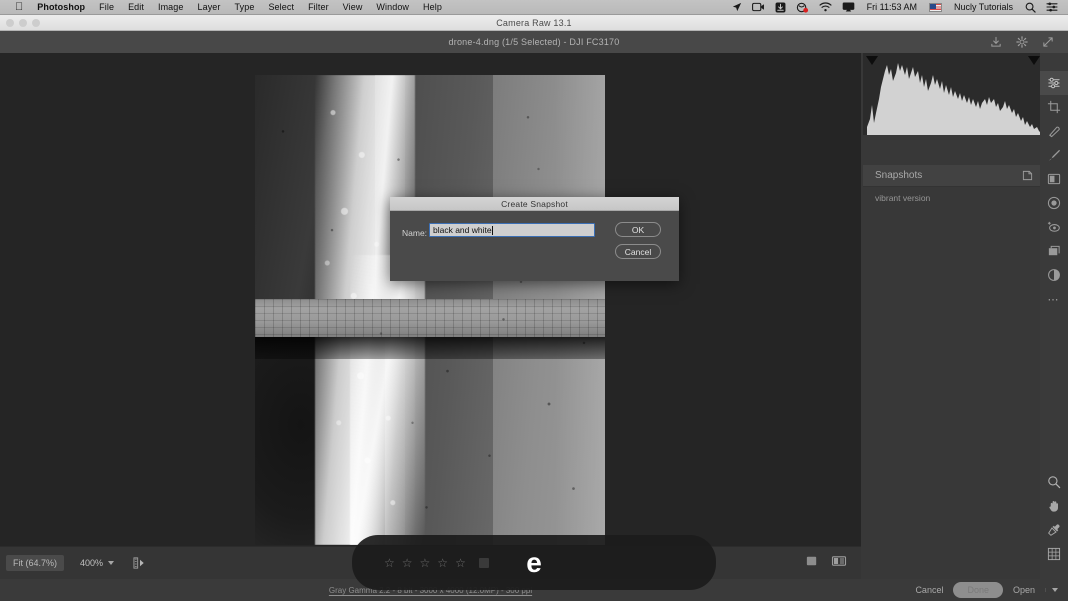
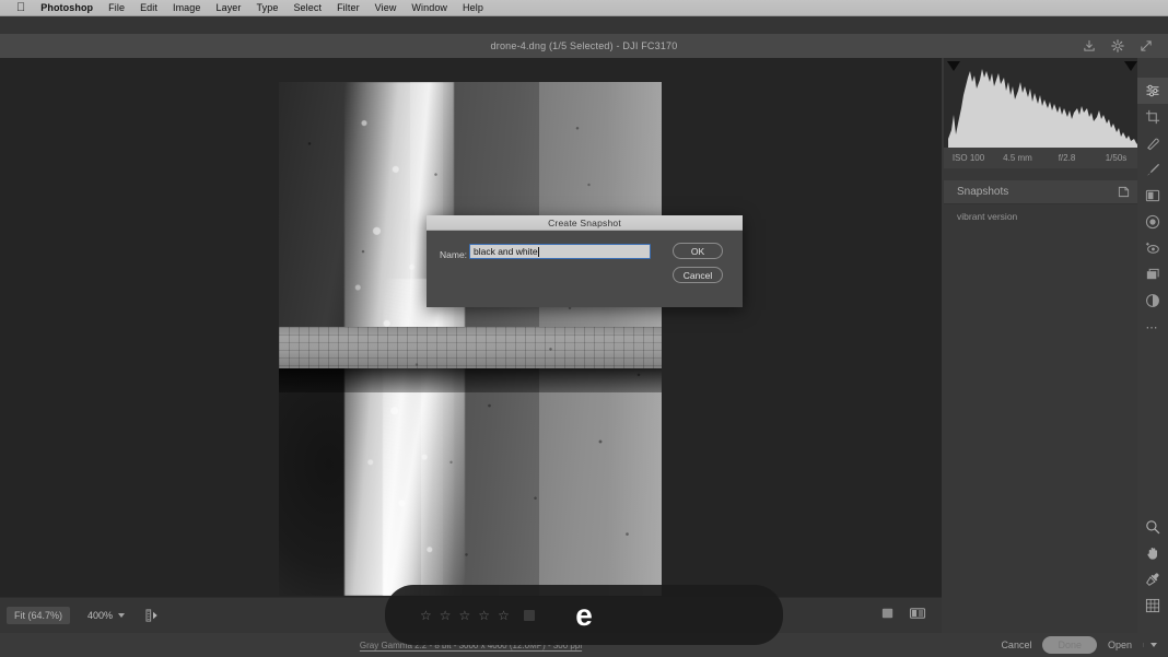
  
  Photoshop
  File
  Edit
  Image
  Layer
  Type
  Select
  Filter
  View
  Window
  Help
- Fri 11:53 AM
- Nucly Tutorials
- Camera Raw 13.1
  drone-4.dng (1/5 Selected) - DJI FC3170
  Fit (64.7%)
  400%
  ☆
  ☆
  ☆
  ☆
  ☆
  e
  Gray Gamma 2.2 - 8 bit - 3000 x 4000 (12.0MP) - 300 ppi
+ ISO 100
+ 4.5 mm
+ f/2.8
+ 1/50s
  Snapshots
  vibrant version
  ⋯
  Cancel
  Open
  Create Snapshot
  Name:
  black and white
  OK
  Cancel
